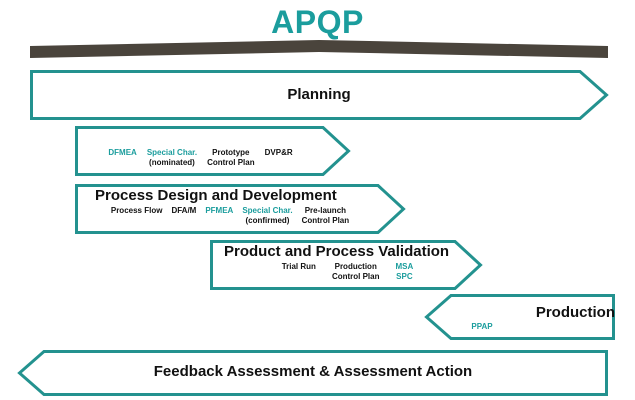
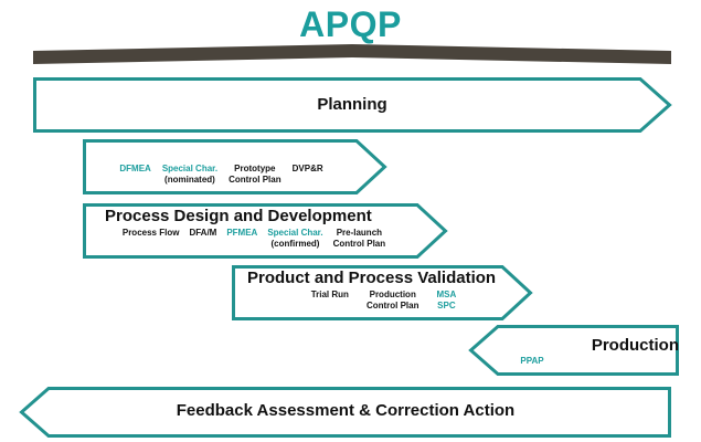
  APQP
  Planning
  DFMEA
  Special Char.
  (nominated)
  Prototype
  Control Plan
  DVP&R
  Process Design and Development
  Process Flow
  DFA/M
  PFMEA
  Special Char.
  (confirmed)
  Pre-launch
  Control Plan
  Product and Process Validation
  Trial Run
  Production
  Control Plan
  MSA
  SPC
  Production
  PPAP
- Feedback Assessment & Assessment Action
+ Feedback Assessment & Correction Action
